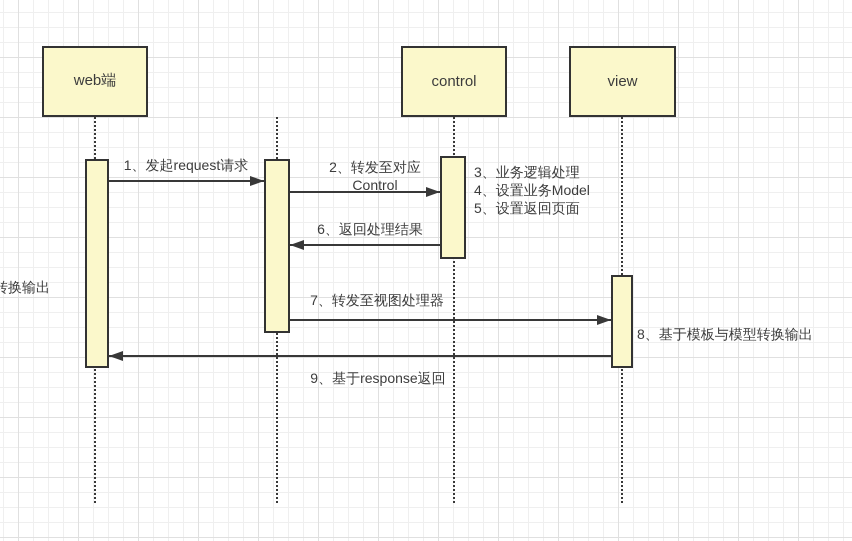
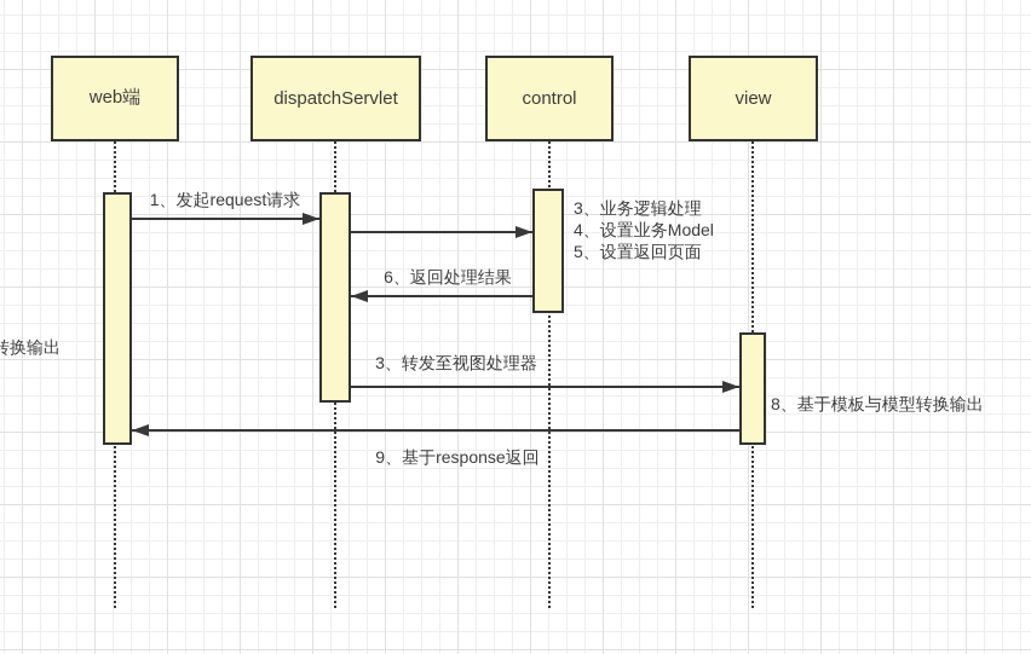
  web端
+ dispatchServlet
  control
  view
  1、发起request请求
- 2、转发至对应
- Control
  6、返回处理结果
- 7、转发至视图处理器
+ 3、转发至视图处理器
  9、基于response返回
  3、业务逻辑处理
  4、设置业务Model
  5、设置返回页面
  8、基于模板与模型转换输出
  转换输出
